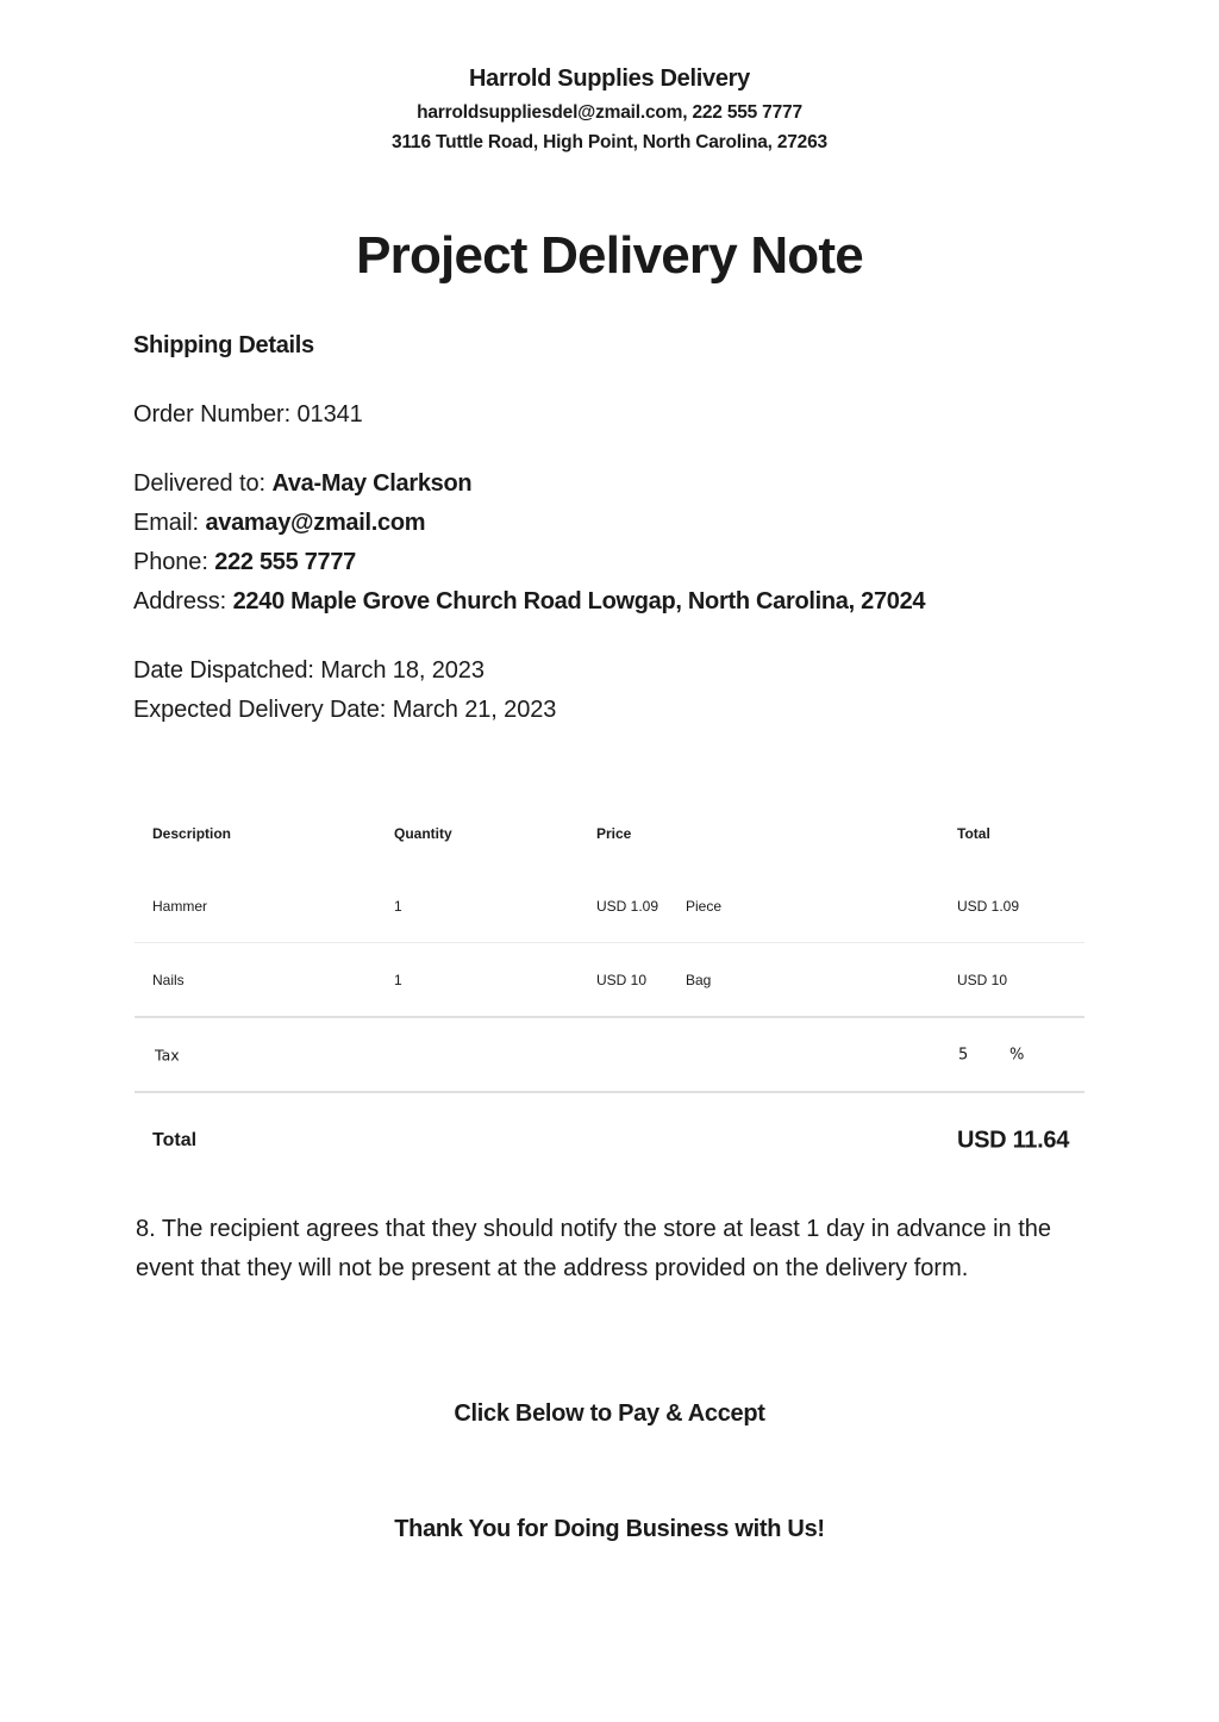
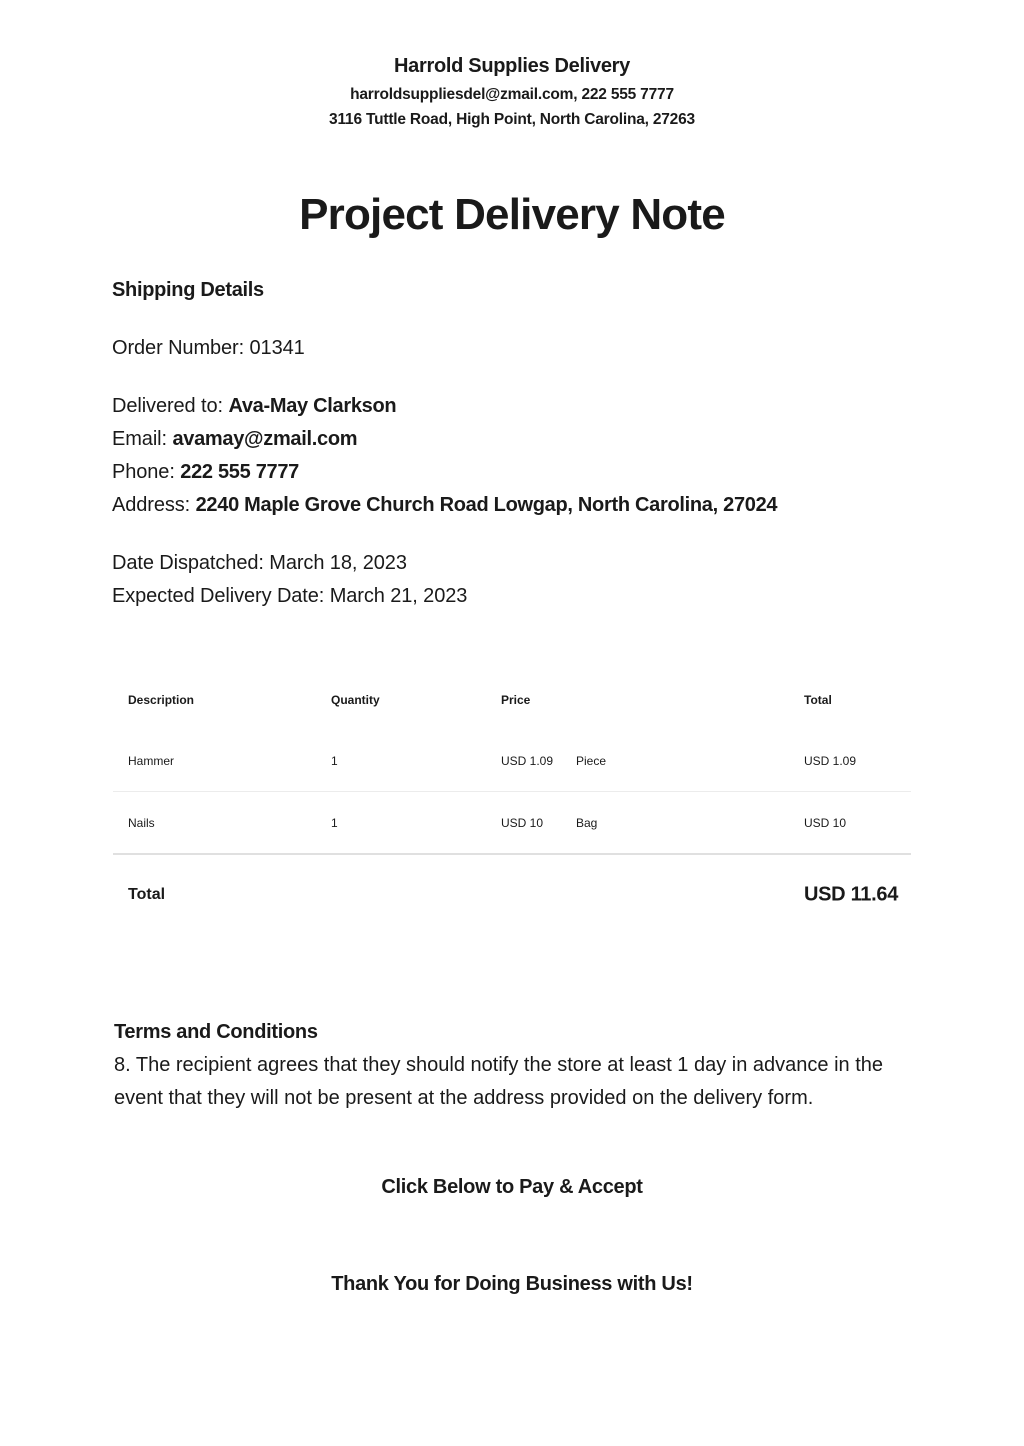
  Harrold Supplies Delivery
  harroldsuppliesdel@zmail.com, 222 555 7777
  3116 Tuttle Road, High Point, North Carolina, 27263
  Project Delivery Note
  Shipping Details
  Order Number: 01341
  Delivered to: Ava-May Clarkson
  Email: avamay@zmail.com
  Phone: 222 555 7777
  Address: 2240 Maple Grove Church Road Lowgap, North Carolina, 27024
  Date Dispatched: March 18, 2023
  Expected Delivery Date: March 21, 2023
  Description
  Quantity
  Price
  Total
  Hammer
  1
  USD 1.09
  Piece
  USD 1.09
  Nails
  1
  USD 10
  Bag
  USD 10
- Tax
- 5
- %
  Total
  USD 11.64
+ Terms and Conditions
  8. The recipient agrees that they should notify the store at least 1 day in advance in the event that they will not be present at the address provided on the delivery form.
  Click Below to Pay & Accept
  Thank You for Doing Business with Us!
